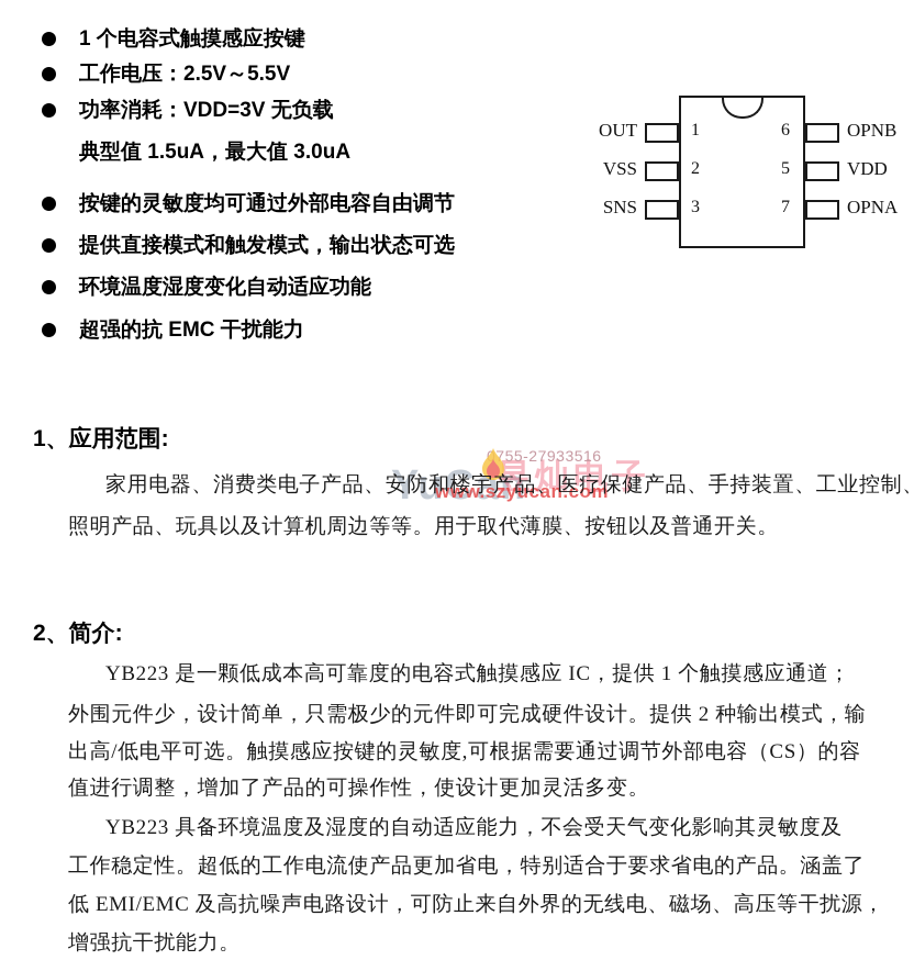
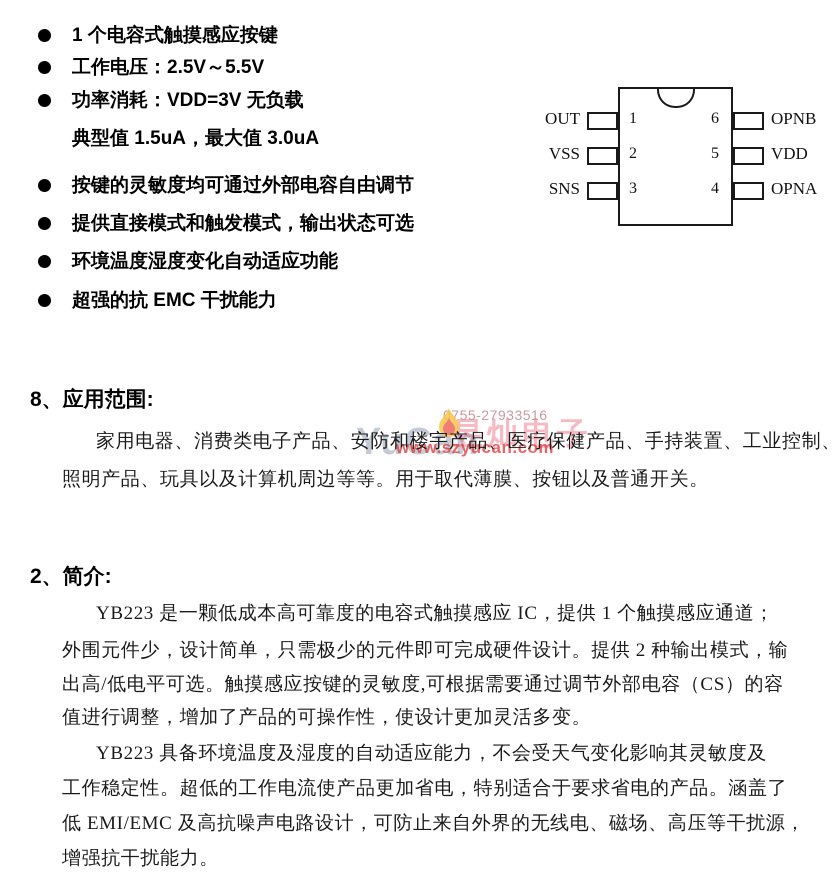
  1 个电容式触摸感应按键
  工作电压：2.5V～5.5V
  功率消耗：VDD=3V 无负载
  典型值 1.5uA，最大值 3.0uA
  按键的灵敏度均可通过外部电容自由调节
  提供直接模式和触发模式，输出状态可选
  环境温度湿度变化自动适应功能
  超强的抗 EMC 干扰能力
  1
  2
  3
  6
  5
- 7
+ 4
  OUT
  VSS
  SNS
  OPNB
  VDD
  OPNA
  YuCan
  昱灿电子
  0755-27933516
  www.szyucan.com
- 1、应用范围:
+ 8、应用范围:
  家用电器、消费类电子产品、安防和楼宇产品、医疗保健产品、手持装置、工业控制、
  照明产品、玩具以及计算机周边等等。用于取代薄膜、按钮以及普通开关。
  2、简介:
  YB223 是一颗低成本高可靠度的电容式触摸感应 IC，提供 1 个触摸感应通道；
  外围元件少，设计简单，只需极少的元件即可完成硬件设计。提供 2 种输出模式，输
  出高/低电平可选。触摸感应按键的灵敏度,可根据需要通过调节外部电容（CS）的容
  值进行调整，增加了产品的可操作性，使设计更加灵活多变。
  YB223 具备环境温度及湿度的自动适应能力，不会受天气变化影响其灵敏度及
  工作稳定性。超低的工作电流使产品更加省电，特别适合于要求省电的产品。涵盖了
  低 EMI/EMC 及高抗噪声电路设计，可防止来自外界的无线电、磁场、高压等干扰源，
  增强抗干扰能力。
